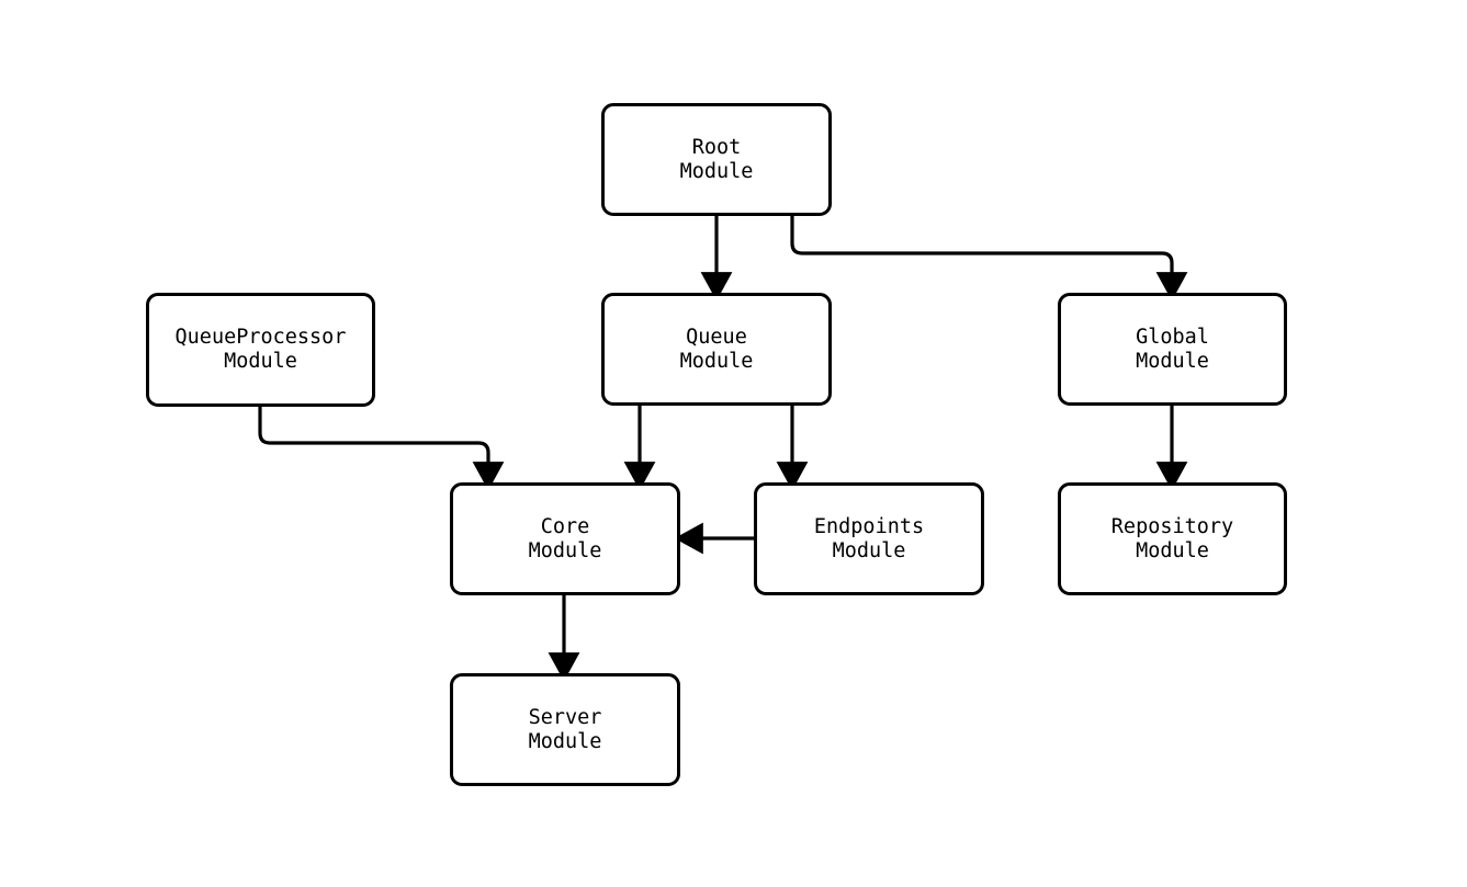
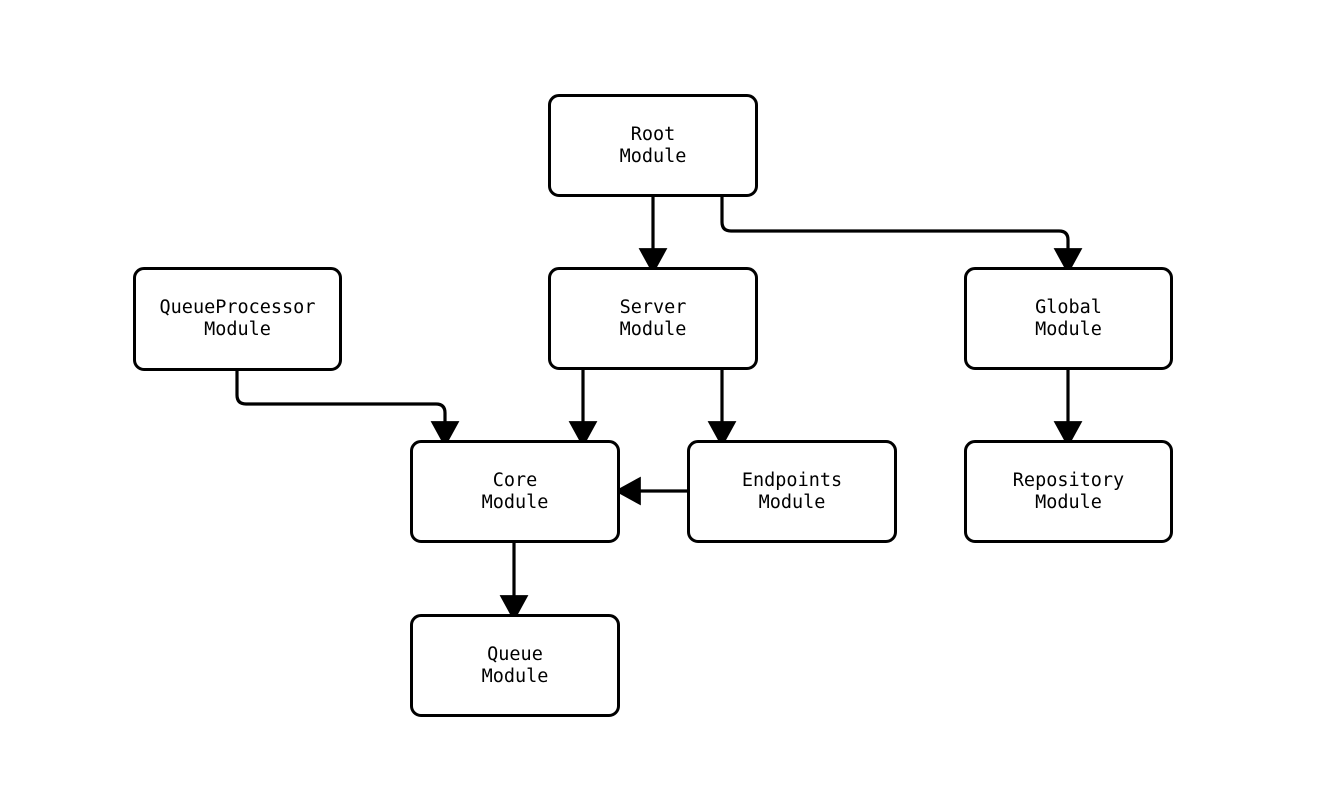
  Root
  Module
  QueueProcessor
  Module
- Queue
+ Server
  Module
  Global
  Module
  Core
  Module
  Endpoints
  Module
  Repository
  Module
- Server
+ Queue
  Module
